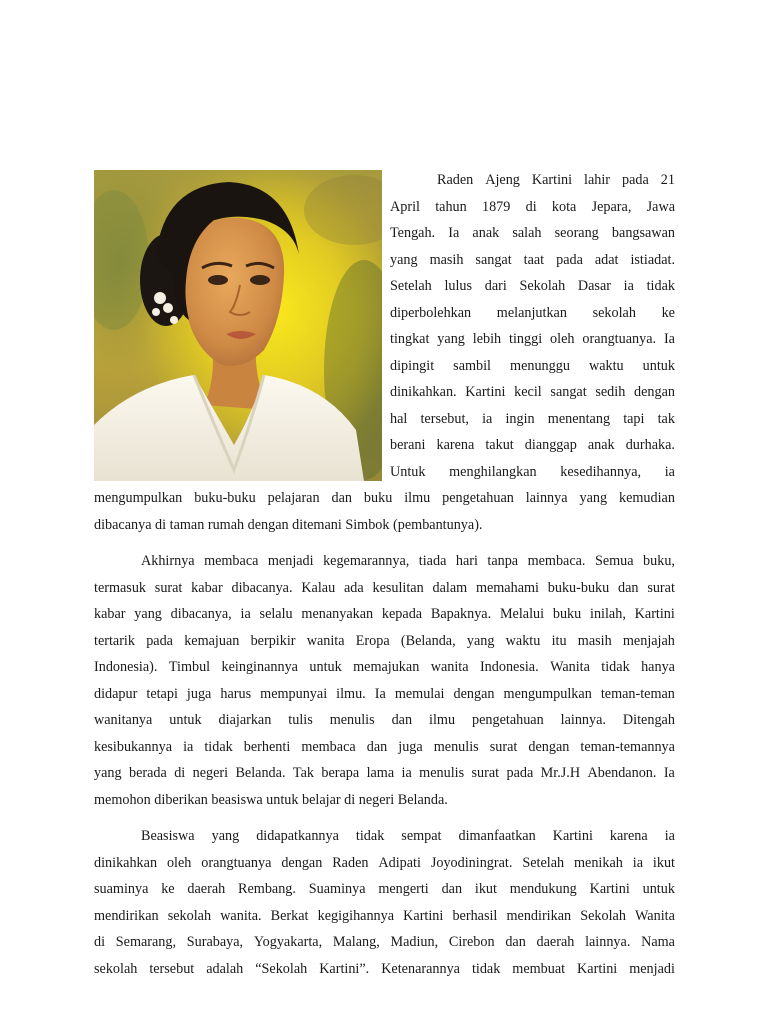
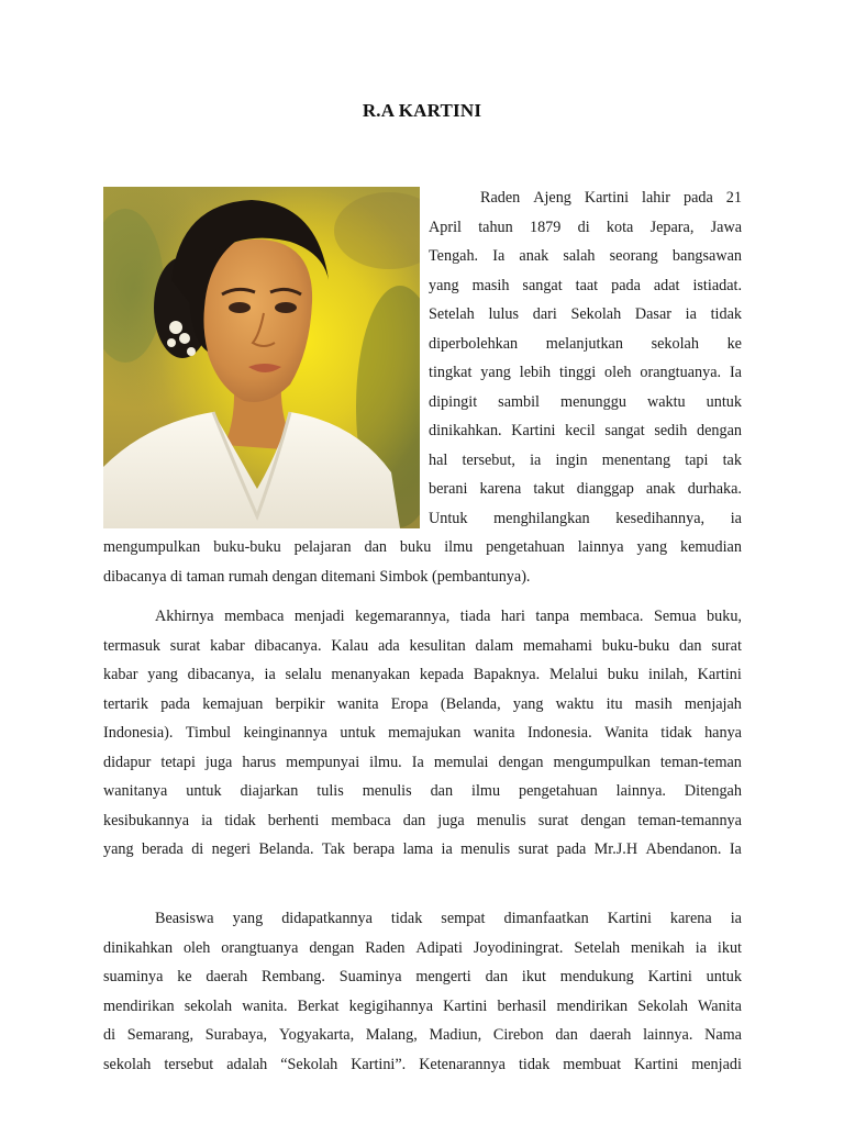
+ R.A KARTINI
  Raden
  Ajeng
  Kartini
  lahir
  pada
  21
  April
  tahun
  1879
  di
  kota
  Jepara,
  Jawa
  Tengah.
  Ia
  anak
  salah
  seorang
  bangsawan
  yang
  masih
  sangat
  taat
  pada
  adat
  istiadat.
  Setelah
  lulus
  dari
  Sekolah
  Dasar
  ia
  tidak
  diperbolehkan
  melanjutkan
  sekolah
  ke
  tingkat
  yang
  lebih
  tinggi
  oleh
  orangtuanya.
  Ia
  dipingit
  sambil
  menunggu
  waktu
  untuk
  dinikahkan.
  Kartini
  kecil
  sangat
  sedih
  dengan
  hal
  tersebut,
  ia
  ingin
  menentang
  tapi
  tak
  berani
  karena
  takut
  dianggap
  anak
  durhaka.
  Untuk
  menghilangkan
  kesedihannya,
  ia
  mengumpulkan
  buku-buku
  pelajaran
  dan
  buku
  ilmu
  pengetahuan
  lainnya
  yang
  kemudian
  dibacanya di taman rumah dengan ditemani Simbok (pembantunya).
  Akhirnya
  membaca
  menjadi
  kegemarannya,
  tiada
  hari
  tanpa
  membaca.
  Semua
  buku,
  termasuk
  surat
  kabar
  dibacanya.
  Kalau
  ada
  kesulitan
  dalam
  memahami
  buku-buku
  dan
  surat
  kabar
  yang
  dibacanya,
  ia
  selalu
  menanyakan
  kepada
  Bapaknya.
  Melalui
  buku
  inilah,
  Kartini
  tertarik
  pada
  kemajuan
  berpikir
  wanita
  Eropa
  (Belanda,
  yang
  waktu
  itu
  masih
  menjajah
  Indonesia).
  Timbul
  keinginannya
  untuk
  memajukan
  wanita
  Indonesia.
  Wanita
  tidak
  hanya
  didapur
  tetapi
  juga
  harus
  mempunyai
  ilmu.
  Ia
  memulai
  dengan
  mengumpulkan
  teman-teman
  wanitanya
  untuk
  diajarkan
  tulis
  menulis
  dan
  ilmu
  pengetahuan
  lainnya.
  Ditengah
  kesibukannya
  ia
  tidak
  berhenti
  membaca
  dan
  juga
  menulis
  surat
  dengan
  teman-temannya
  yang
  berada
  di
  negeri
  Belanda.
  Tak
  berapa
  lama
  ia
  menulis
  surat
  pada
  Mr.J.H
  Abendanon.
  Ia
- memohon diberikan beasiswa untuk belajar di negeri Belanda.
  Beasiswa
  yang
  didapatkannya
  tidak
  sempat
  dimanfaatkan
  Kartini
  karena
  ia
  dinikahkan
  oleh
  orangtuanya
  dengan
  Raden
  Adipati
  Joyodiningrat.
  Setelah
  menikah
  ia
  ikut
  suaminya
  ke
  daerah
  Rembang.
  Suaminya
  mengerti
  dan
  ikut
  mendukung
  Kartini
  untuk
  mendirikan
  sekolah
  wanita.
  Berkat
  kegigihannya
  Kartini
  berhasil
  mendirikan
  Sekolah
  Wanita
  di
  Semarang,
  Surabaya,
  Yogyakarta,
  Malang,
  Madiun,
  Cirebon
  dan
  daerah
  lainnya.
  Nama
  sekolah
  tersebut
  adalah
  “Sekolah
  Kartini”.
  Ketenarannya
  tidak
  membuat
  Kartini
  menjadi
